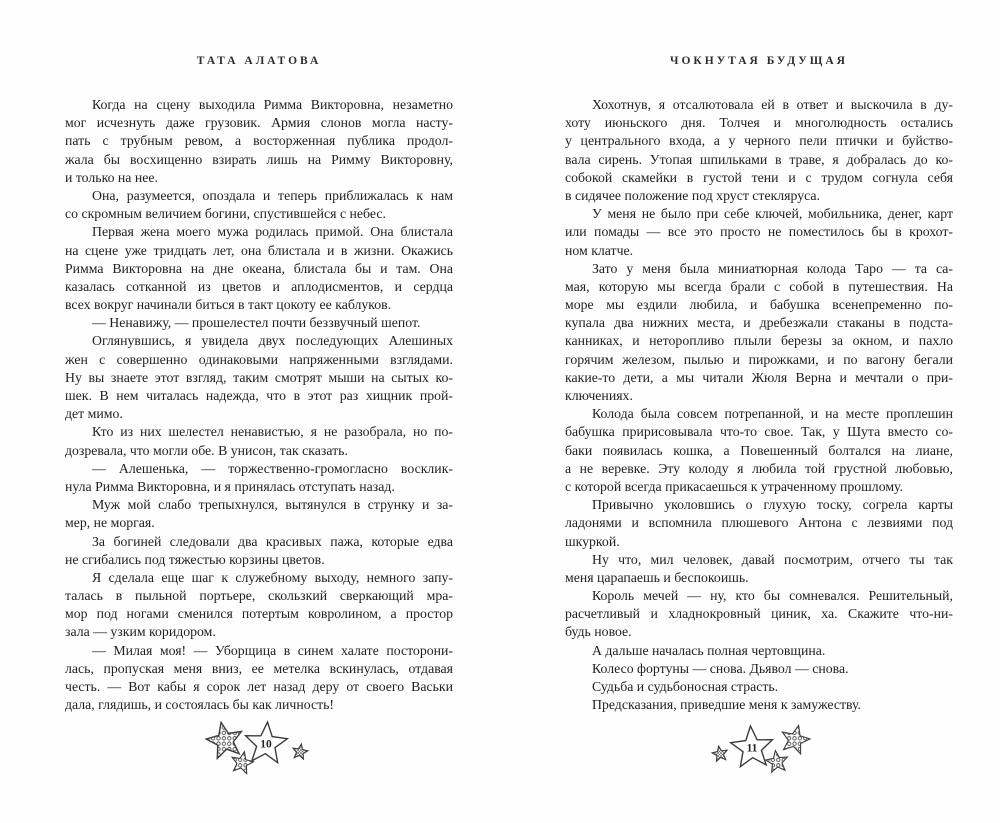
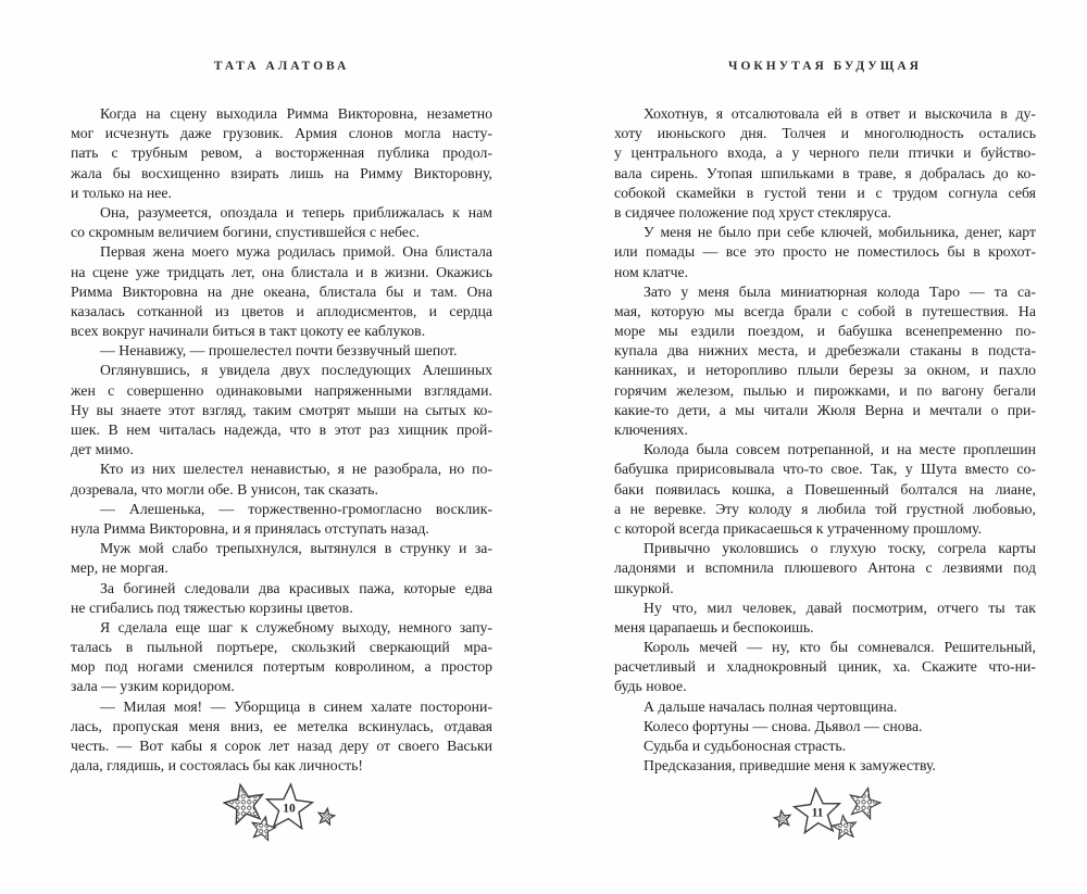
  ТАТА АЛАТОВА
  Когда на сцену выходила Римма Викторовна, незаметно
  мог исчезнуть даже грузовик. Армия слонов могла насту-
  пать с трубным ревом, а восторженная публика продол-
  жала бы восхищенно взирать лишь на Римму Викторовну,
  и только на нее.
  Она, разумеется, опоздала и теперь приближалась к нам
  со скромным величием богини, спустившейся с небес.
  Первая жена моего мужа родилась примой. Она блистала
  на сцене уже тридцать лет, она блистала и в жизни. Окажись
  Римма Викторовна на дне океана, блистала бы и там. Она
  казалась сотканной из цветов и аплодисментов, и сердца
  всех вокруг начинали биться в такт цокоту ее каблуков.
  — Ненавижу, — прошелестел почти беззвучный шепот.
  Оглянувшись, я увидела двух последующих Алешиных
  жен с совершенно одинаковыми напряженными взглядами.
  Ну вы знаете этот взгляд, таким смотрят мыши на сытых ко-
  шек. В нем читалась надежда, что в этот раз хищник прой-
  дет мимо.
  Кто из них шелестел ненавистью, я не разобрала, но по-
  дозревала, что могли обе. В унисон, так сказать.
  — Алешенька, — торжественно-громогласно восклик-
  нула Римма Викторовна, и я принялась отступать назад.
  Муж мой слабо трепыхнулся, вытянулся в струнку и за-
  мер, не моргая.
  За богиней следовали два красивых пажа, которые едва
  не сгибались под тяжестью корзины цветов.
  Я сделала еще шаг к служебному выходу, немного запу-
  талась в пыльной портьере, скользкий сверкающий мра-
  мор под ногами сменился потертым ковролином, а простор
  зала — узким коридором.
  — Милая моя! — Уборщица в синем халате посторони-
  лась, пропуская меня вниз, ее метелка вскинулась, отдавая
  честь. — Вот кабы я сорок лет назад деру от своего Васьки
  дала, глядишь, и состоялась бы как личность!
  10
  ЧОКНУТАЯ БУДУЩАЯ
  Хохотнув, я отсалютовала ей в ответ и выскочила в ду-
  хоту июньского дня. Толчея и многолюдность остались
  у центрального входа, а у черного пели птички и буйство-
  вала сирень. Утопая шпильками в траве, я добралась до ко-
  собокой скамейки в густой тени и с трудом согнула себя
  в сидячее положение под хруст стекляруса.
  У меня не было при себе ключей, мобильника, денег, карт
  или помады — все это просто не поместилось бы в крохот-
  ном клатче.
  Зато у меня была миниатюрная колода Таро — та са-
  мая, которую мы всегда брали с собой в путешествия. На
- море мы ездили любила, и бабушка всенепременно по-
+ море мы ездили поездом, и бабушка всенепременно по-
  купала два нижних места, и дребезжали стаканы в подста-
  канниках, и неторопливо плыли березы за окном, и пахло
  горячим железом, пылью и пирожками, и по вагону бегали
  какие-то дети, а мы читали Жюля Верна и мечтали о при-
  ключениях.
  Колода была совсем потрепанной, и на месте проплешин
  бабушка пририсовывала что-то свое. Так, у Шута вместо со-
  баки появилась кошка, а Повешенный болтался на лиане,
  а не веревке. Эту колоду я любила той грустной любовью,
  с которой всегда прикасаешься к утраченному прошлому.
  Привычно уколовшись о глухую тоску, согрела карты
  ладонями и вспомнила плюшевого Антона с лезвиями под
  шкуркой.
  Ну что, мил человек, давай посмотрим, отчего ты так
  меня царапаешь и беспокоишь.
  Король мечей — ну, кто бы сомневался. Решительный,
  расчетливый и хладнокровный циник, ха. Скажите что-ни-
  будь новое.
  А дальше началась полная чертовщина.
  Колесо фортуны — снова. Дьявол — снова.
  Судьба и судьбоносная страсть.
  Предсказания, приведшие меня к замужеству.
  11
